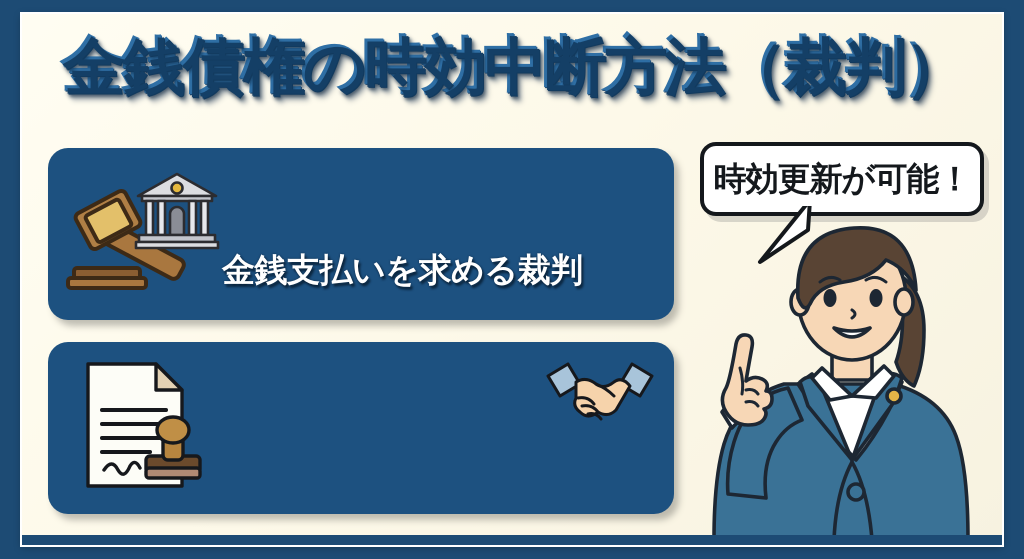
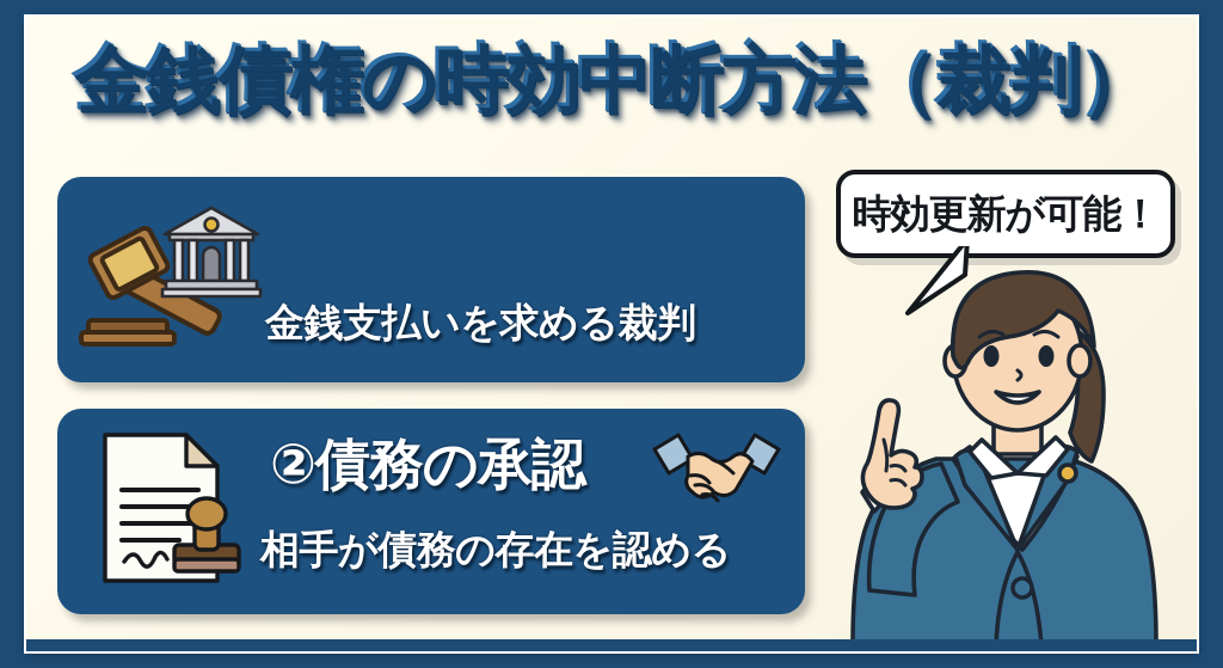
  金銭債権の時効中断方法（裁判）
  金銭支払いを求める裁判
+ ②債務の承認
+ 相手が債務の存在を認める
  時効更新が可能！
